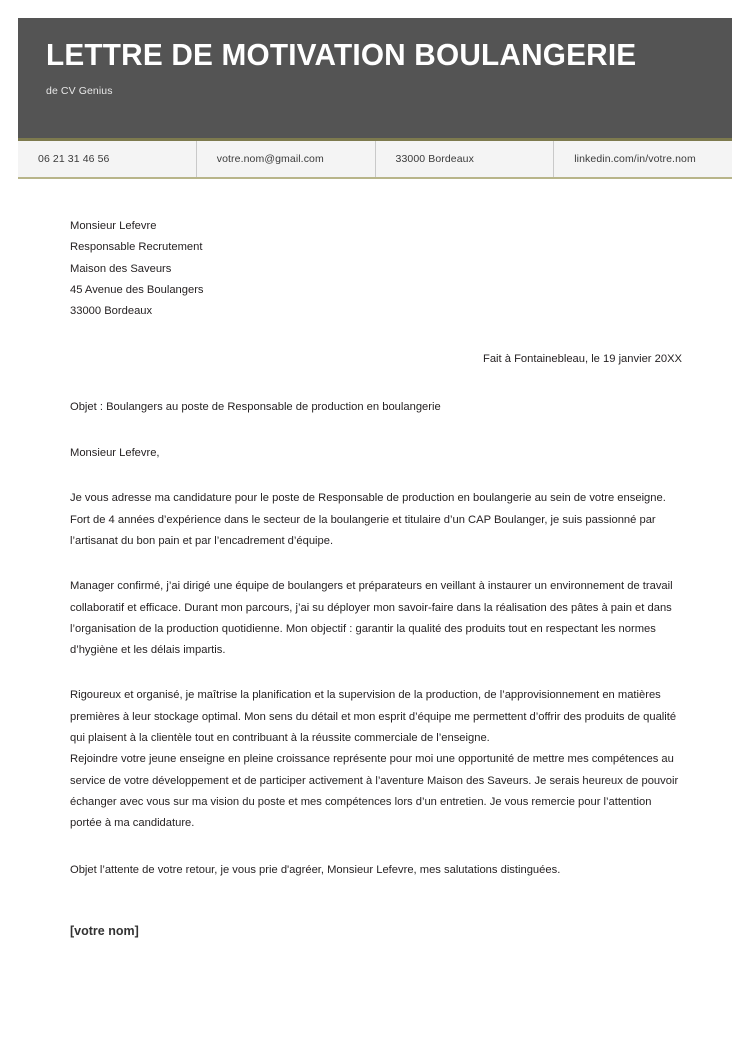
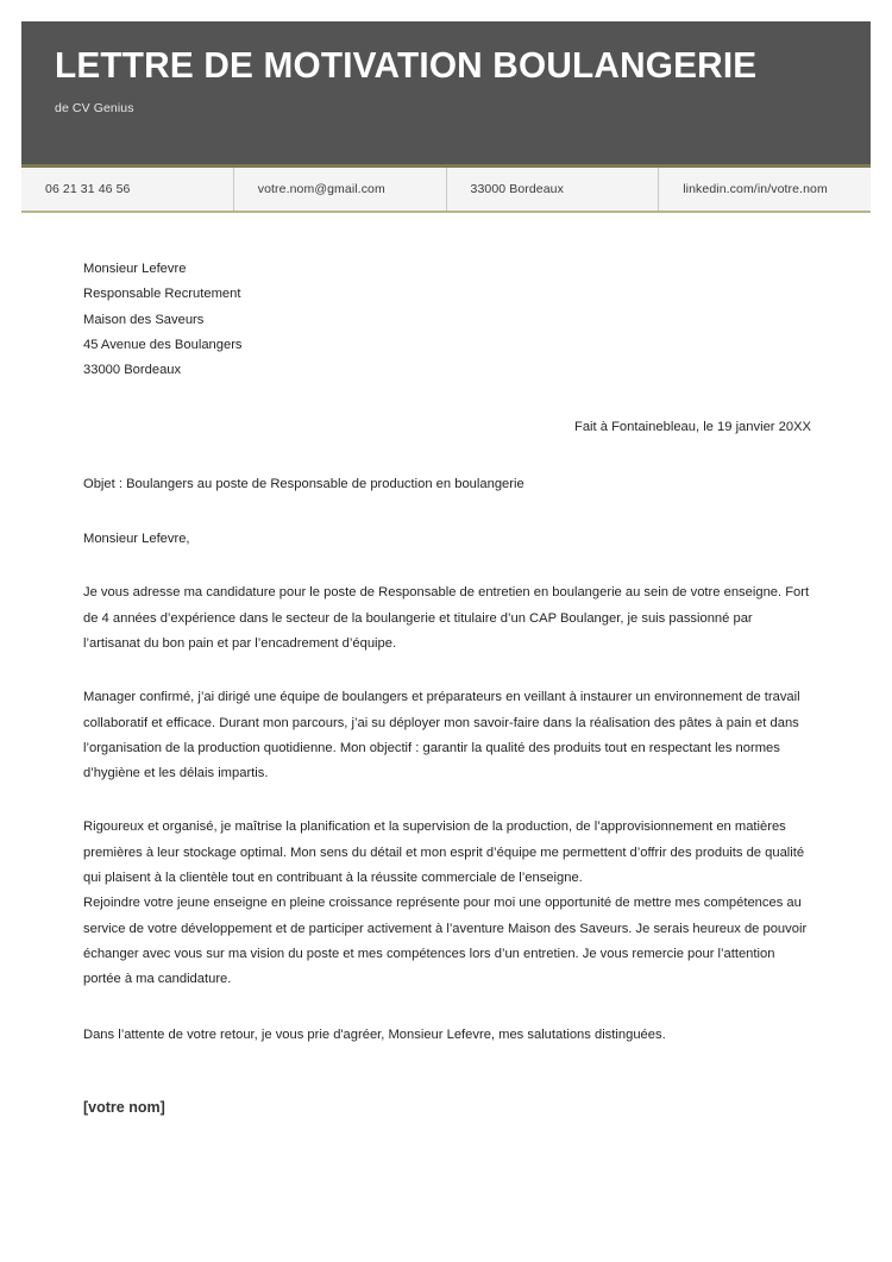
  LETTRE DE MOTIVATION BOULANGERIE
  de CV Genius
  06 21 31 46 56
  votre.nom@gmail.com
  33000 Bordeaux
  linkedin.com/in/votre.nom
  Monsieur Lefevre
  Responsable Recrutement
  Maison des Saveurs
  45 Avenue des Boulangers
  33000 Bordeaux
  Fait à Fontainebleau, le 19 janvier 20XX
  Objet : Boulangers au poste de Responsable de production en boulangerie
  Monsieur Lefevre,
- Je vous adresse ma candidature pour le poste de Responsable de production en boulangerie au sein de votre enseigne. Fort de 4 années d’expérience dans le secteur de la boulangerie et titulaire d’un CAP Boulanger, je suis passionné par l’artisanat du bon pain et par l’encadrement d’équipe.
+ Je vous adresse ma candidature pour le poste de Responsable de entretien en boulangerie au sein de votre enseigne. Fort de 4 années d’expérience dans le secteur de la boulangerie et titulaire d’un CAP Boulanger, je suis passionné par l’artisanat du bon pain et par l’encadrement d’équipe.
  Manager confirmé, j’ai dirigé une équipe de boulangers et préparateurs en veillant à instaurer un environnement de travail collaboratif et efficace. Durant mon parcours, j’ai su déployer mon savoir-faire dans la réalisation des pâtes à pain et dans l’organisation de la production quotidienne. Mon objectif : garantir la qualité des produits tout en respectant les normes d’hygiène et les délais impartis.
  Rigoureux et organisé, je maîtrise la planification et la supervision de la production, de l’approvisionnement en matières premières à leur stockage optimal. Mon sens du détail et mon esprit d’équipe me permettent d’offrir des produits de qualité qui plaisent à la clientèle tout en contribuant à la réussite commerciale de l’enseigne.
  Rejoindre votre jeune enseigne en pleine croissance représente pour moi une opportunité de mettre mes compétences au service de votre développement et de participer activement à l’aventure Maison des Saveurs. Je serais heureux de pouvoir échanger avec vous sur ma vision du poste et mes compétences lors d’un entretien. Je vous remercie pour l’attention portée à ma candidature.
- Objet l’attente de votre retour, je vous prie d'agréer, Monsieur Lefevre, mes salutations distinguées.
+ Dans l’attente de votre retour, je vous prie d'agréer, Monsieur Lefevre, mes salutations distinguées.
  [votre nom]
